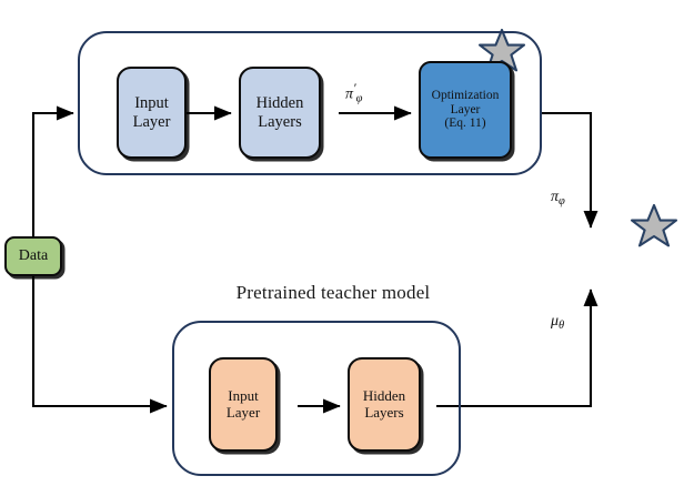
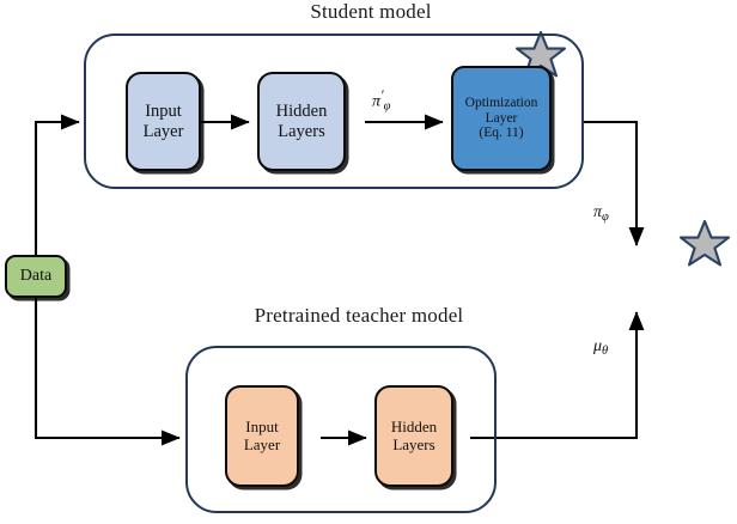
+ Student model
  Pretrained teacher model
  Data
  Input
  Layer
  Hidden
  Layers
  Optimization
  Layer
  (Eq. 11)
  Input
  Layer
  Hidden
  Layers
  π′φ
  πφ
  μθ
